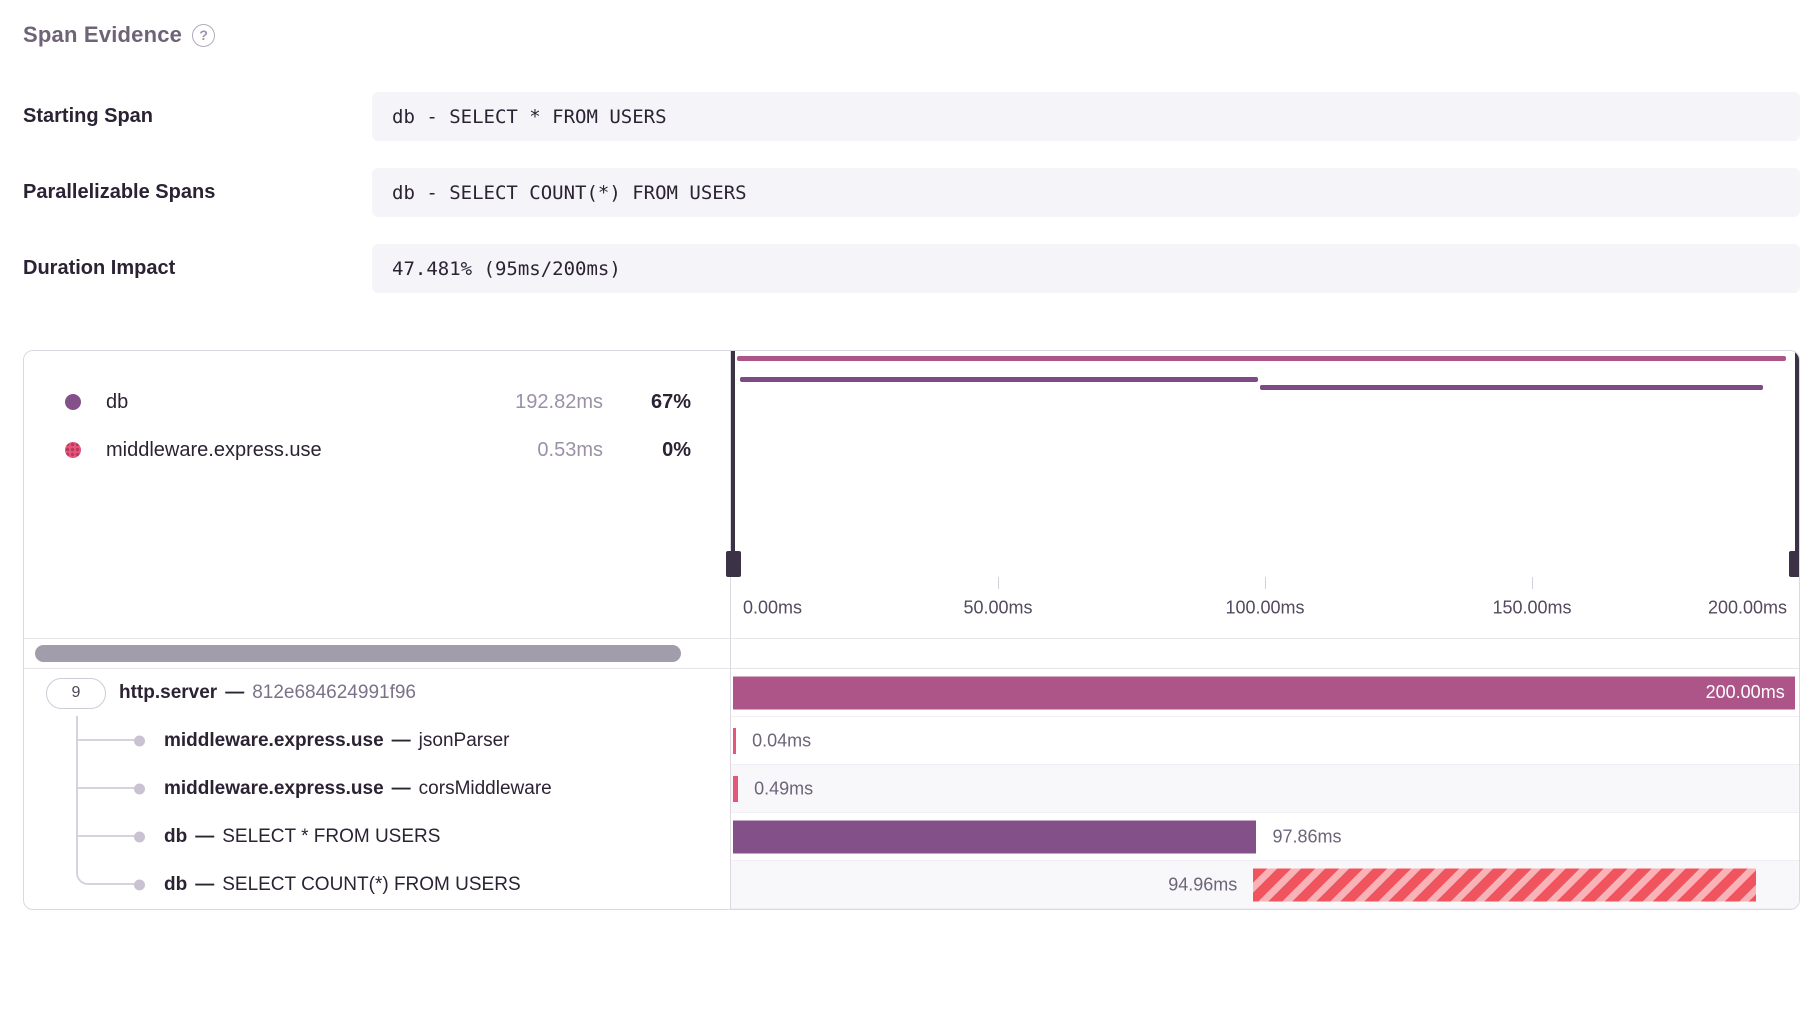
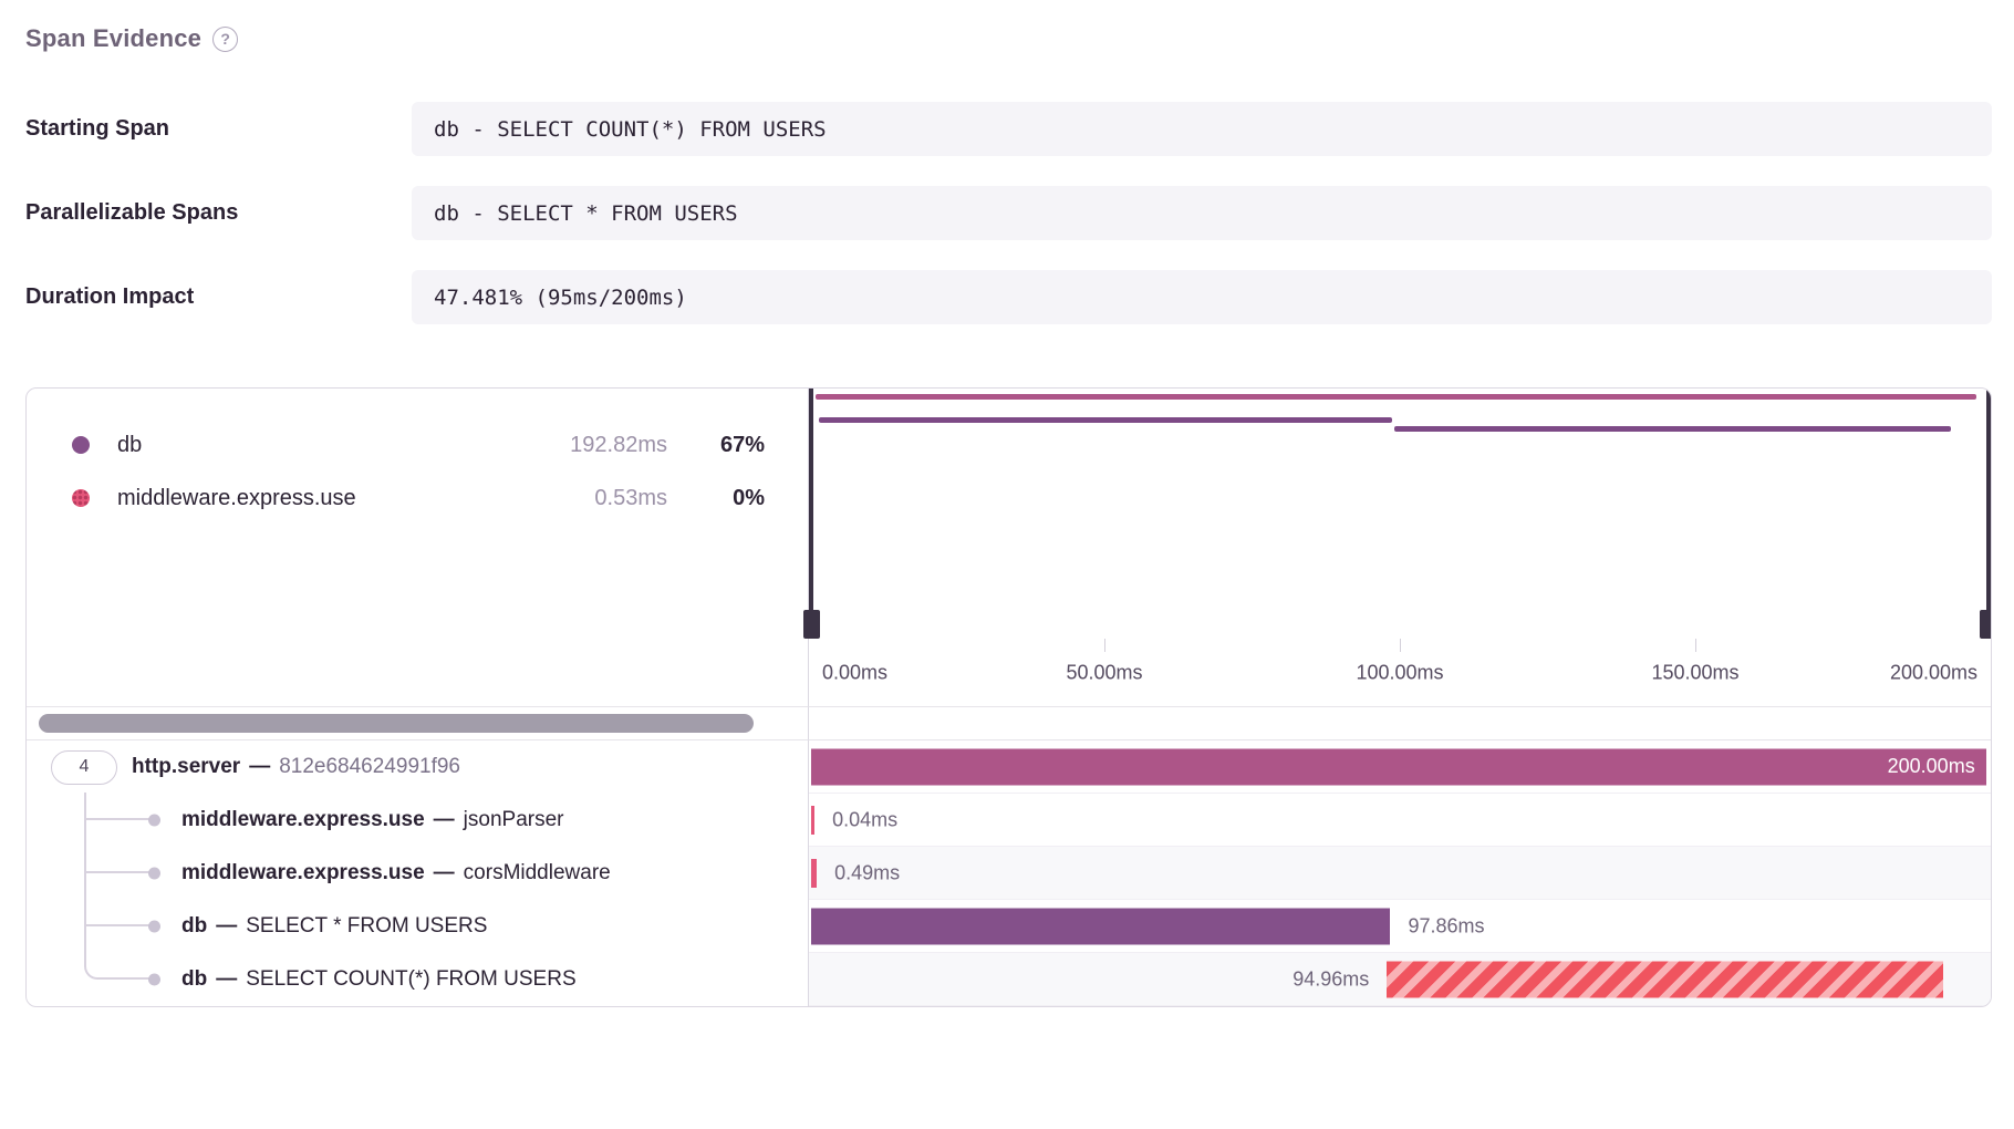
  Span Evidence
  ?
  Starting Span
- db - SELECT * FROM USERS
+ db - SELECT COUNT(*) FROM USERS
  Parallelizable Spans
- db - SELECT COUNT(*) FROM USERS
+ db - SELECT * FROM USERS
  Duration Impact
  47.481% (95ms/200ms)
  db
  192.82ms
  67%
  middleware.express.use
  0.53ms
  0%
  0.00ms
  50.00ms
  100.00ms
  150.00ms
  200.00ms
- 9
+ 4
  http.server
  —
  812e684624991f96
  middleware.express.use
  —
  jsonParser
  middleware.express.use
  —
  corsMiddleware
  db
  —
  SELECT * FROM USERS
  db
  —
  SELECT COUNT(*) FROM USERS
  200.00ms
  0.04ms
  0.49ms
  97.86ms
  94.96ms
